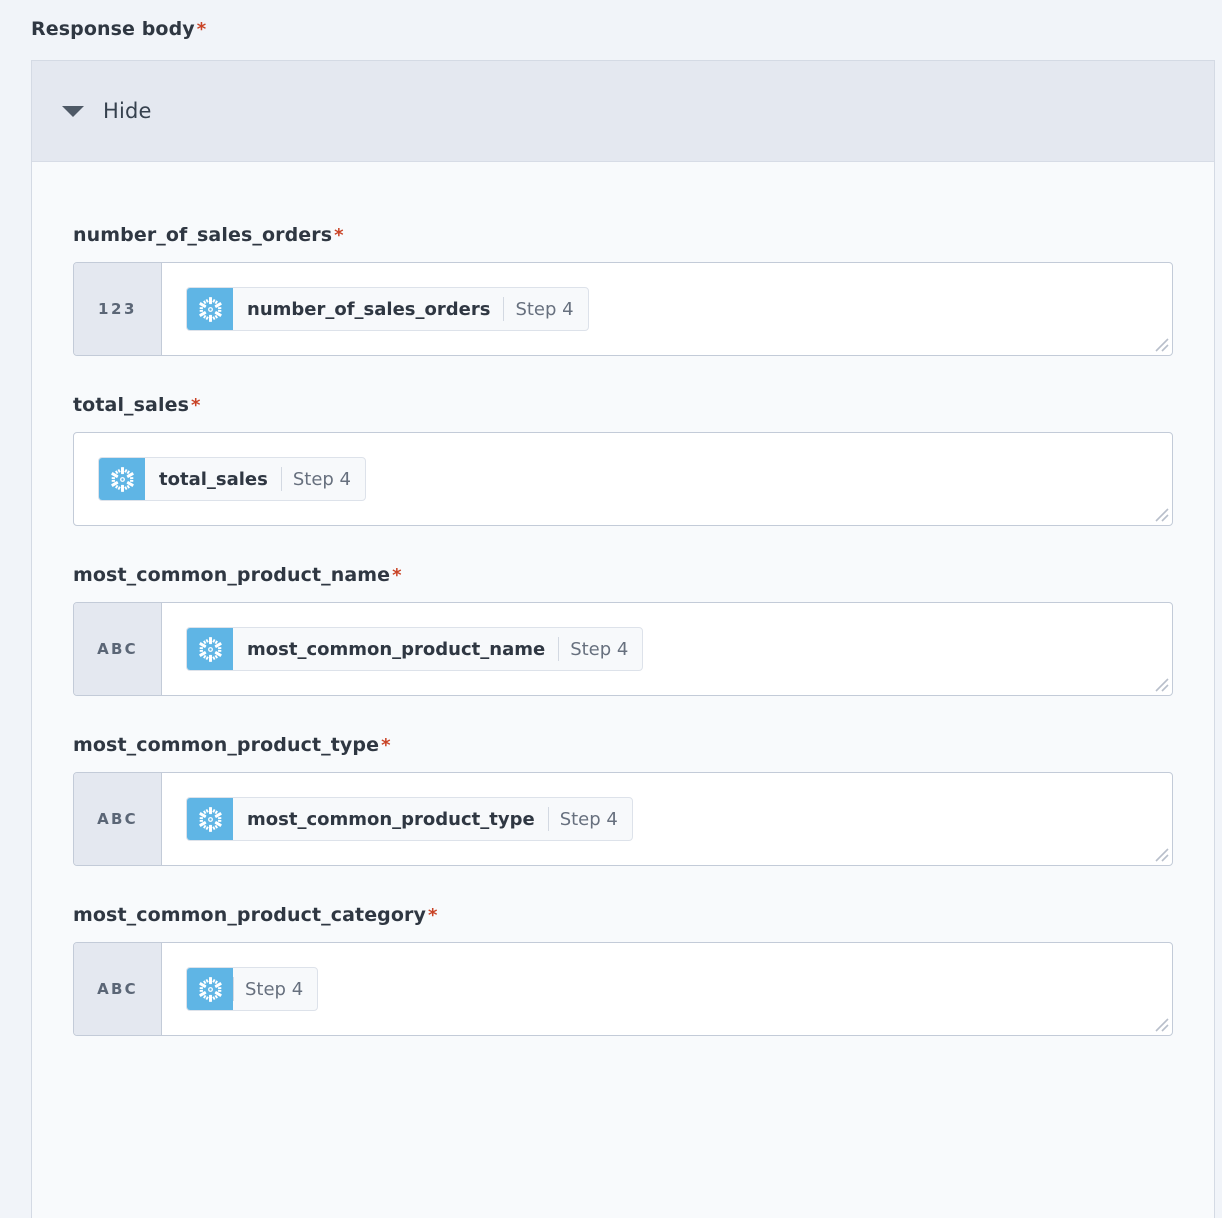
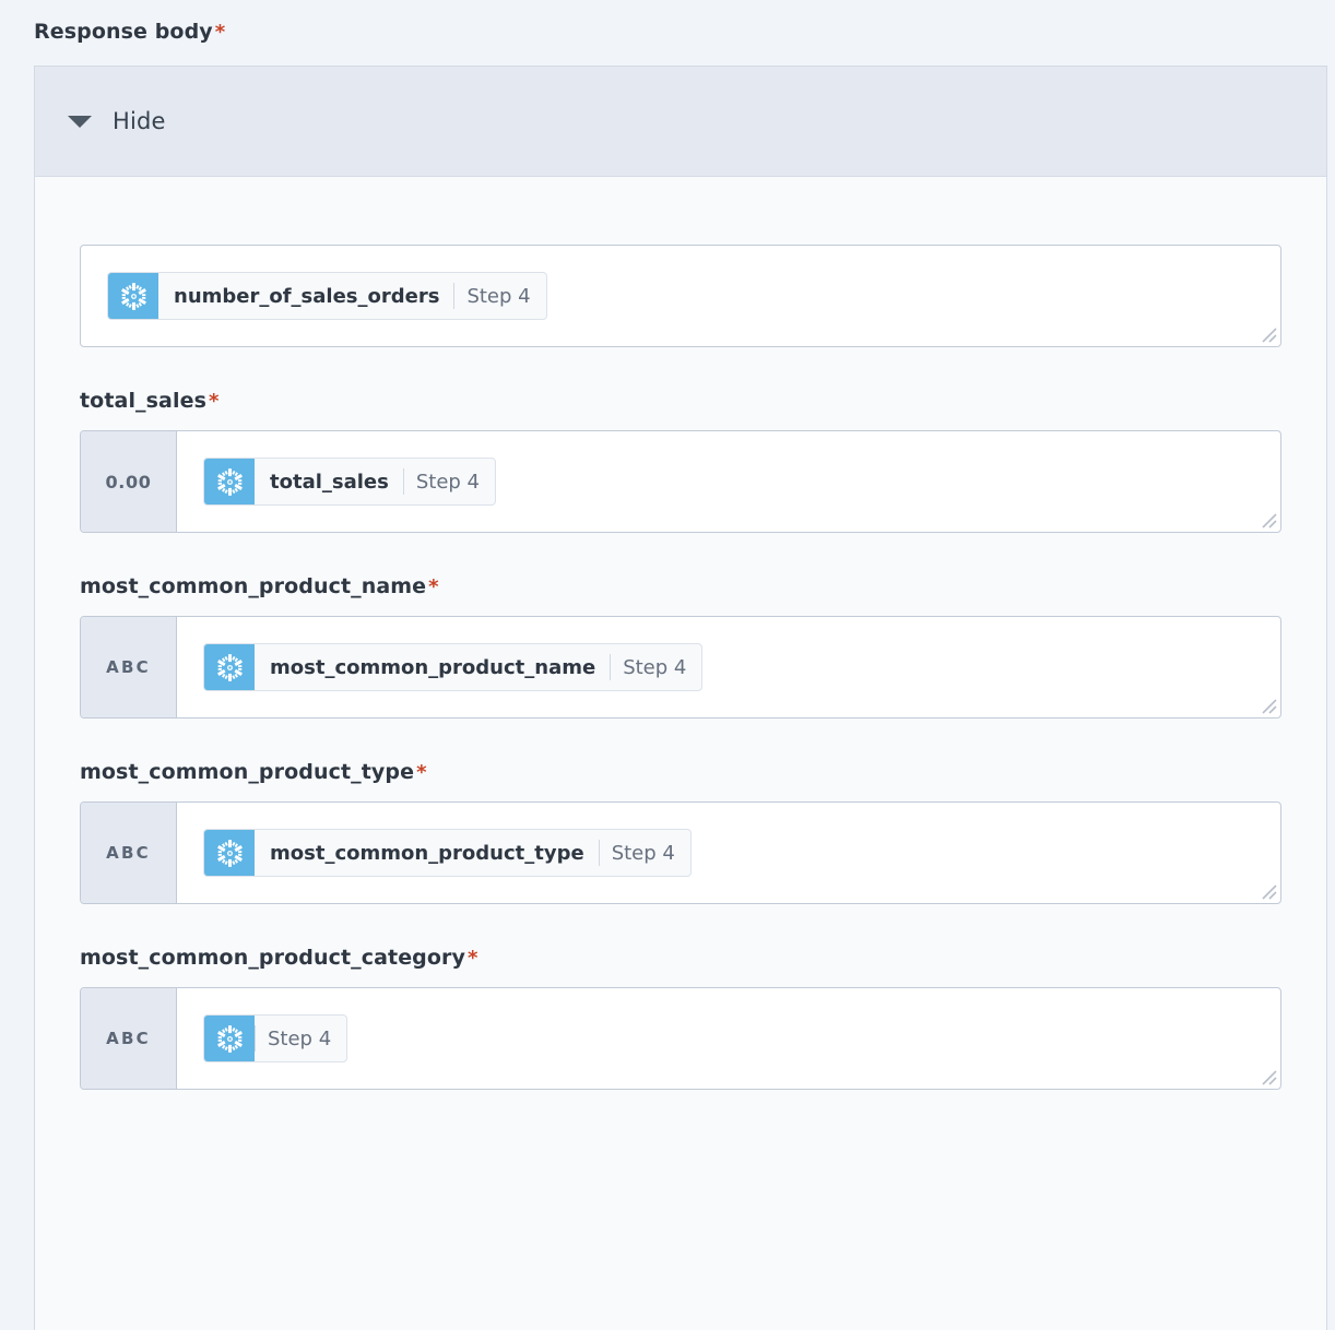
  Response body*
  Hide
- number_of_sales_orders*
- 123
  number_of_sales_orders
  Step 4
  total_sales*
+ 0.00
  total_sales
  Step 4
  most_common_product_name*
  ABC
  most_common_product_name
  Step 4
  most_common_product_type*
  ABC
  most_common_product_type
  Step 4
  most_common_product_category*
  ABC
  Step 4
